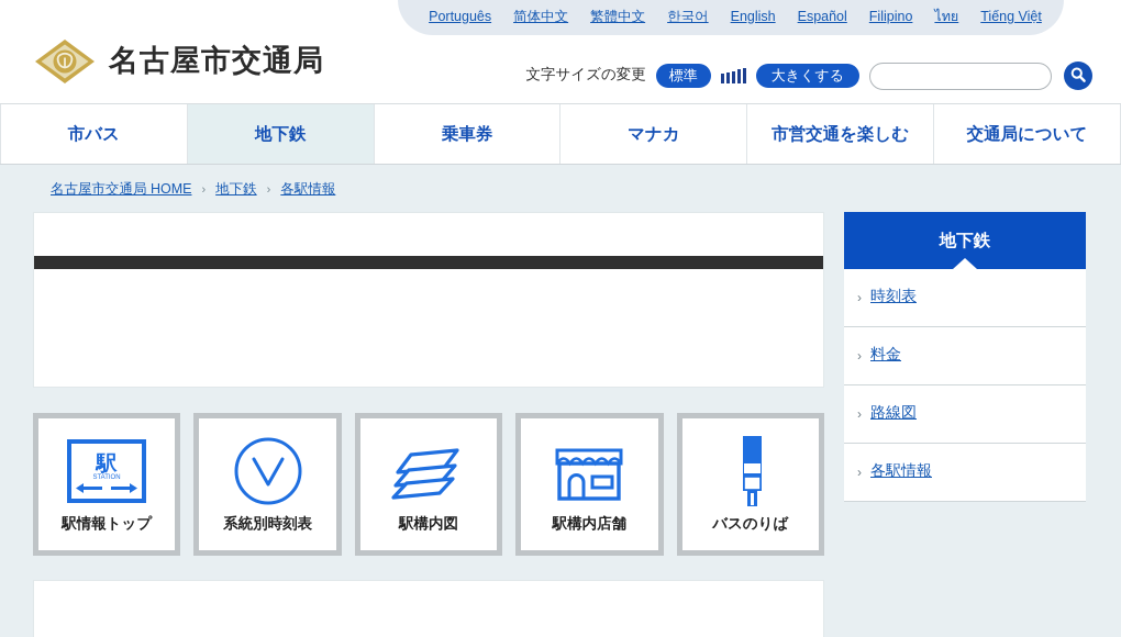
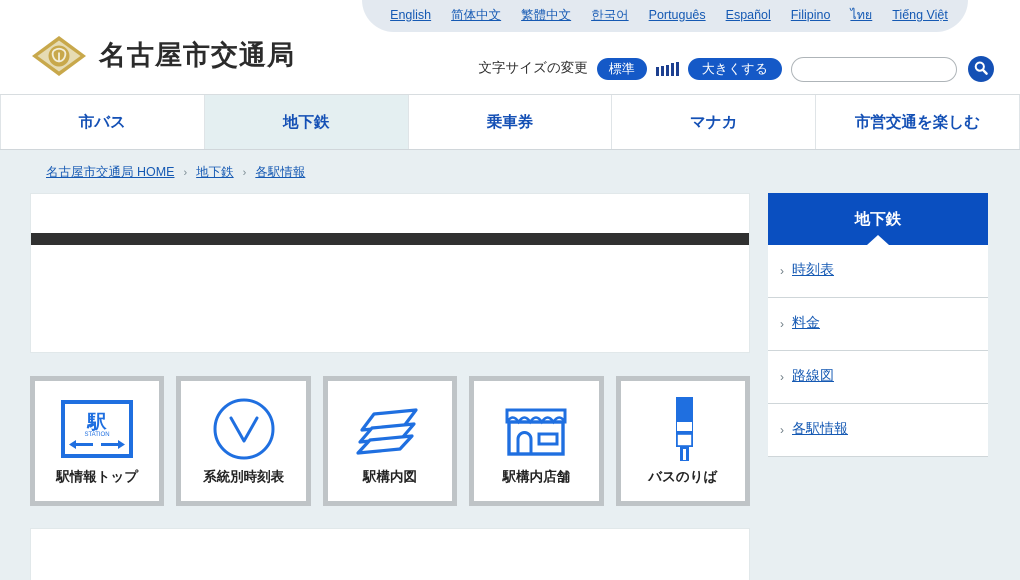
- Português
+ English
  简体中文
  繁體中文
  한국어
- English
+ Português
  Español
  Filipino
  ไทย
  Tiếng Việt
  名古屋市交通局
  文字サイズの変更
  標準
  大きくする
  市バス
  地下鉄
  乗車券
  マナカ
  市営交通を楽しむ
- 交通局について
  名古屋市交通局 HOME
  ›
  地下鉄
  ›
  各駅情報
  駅
  駅情報トップ
  系統別時刻表
  駅構内図
  駅構内店舗
  バスのりば
  地下鉄
  ›
  時刻表
  ›
  料金
  ›
  路線図
  ›
  各駅情報
